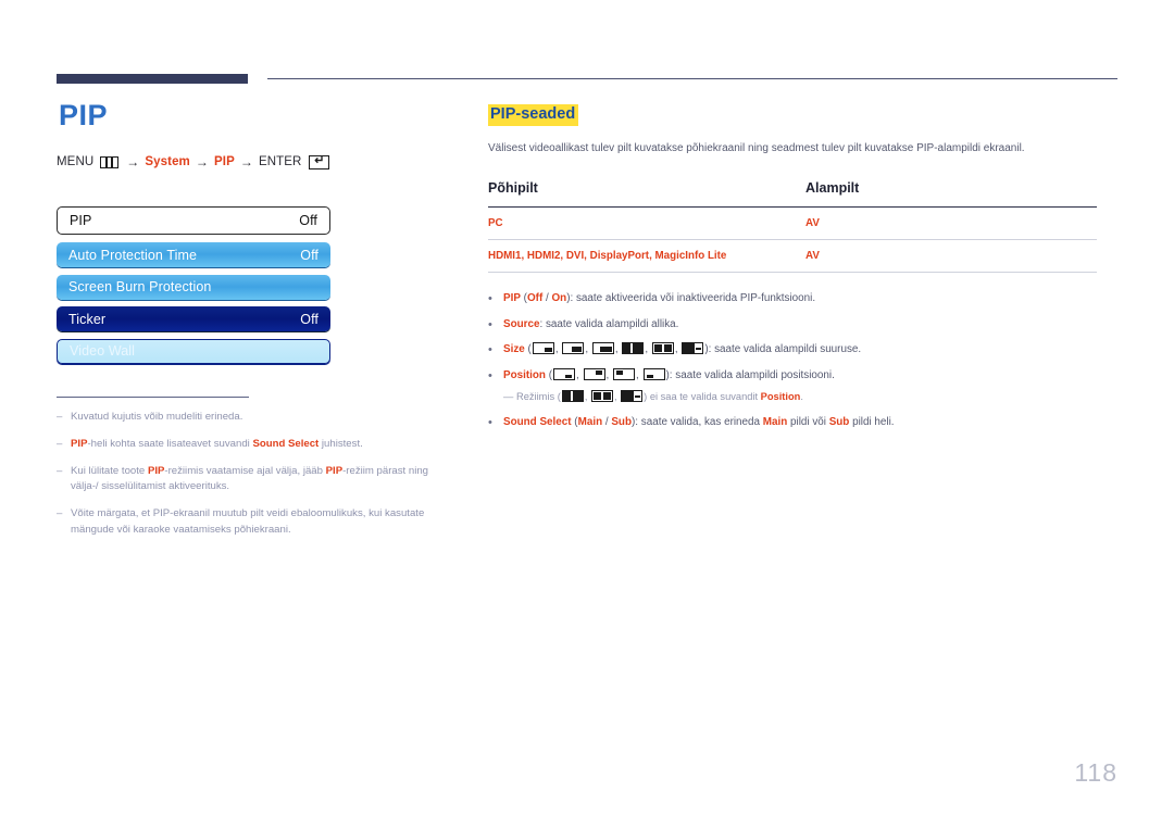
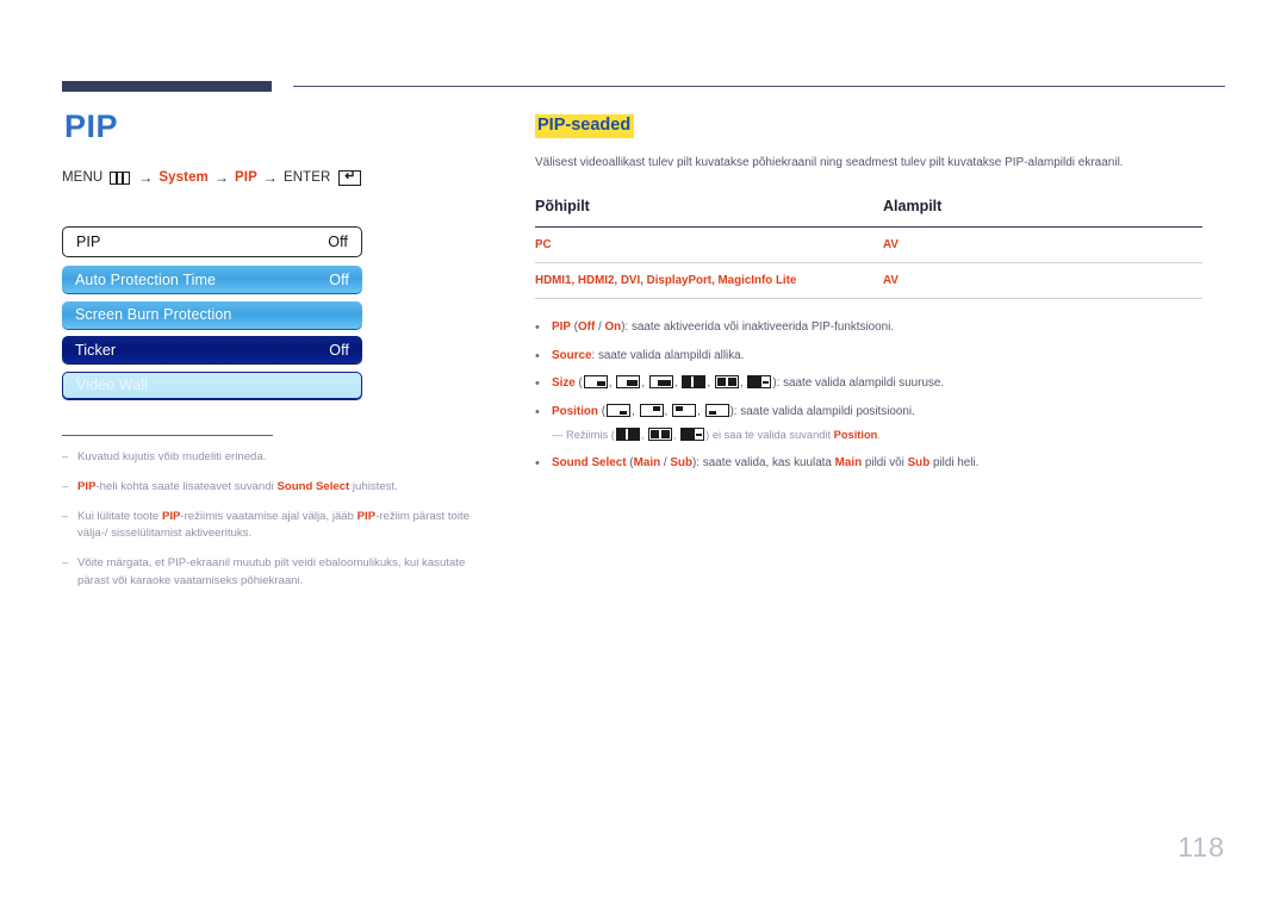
  PIP
  MENU
  →
  System
  →
  PIP
  →
  ENTER
  ↵
  PIP
  Off
  Auto Protection Time
  Off
  Screen Burn Protection
  Ticker
  Off
  Video Wall
  –
  Kuvatud kujutis võib mudeliti erineda.
  –
  PIP-heli kohta saate lisateavet suvandi Sound Select juhistest.
  –
- Kui lülitate toote PIP-režiimis vaatamise ajal välja, jääb PIP-režiim pärast ning välja-/ sisselülitamist aktiveerituks.
+ Kui lülitate toote PIP-režiimis vaatamise ajal välja, jääb PIP-režiim pärast toite välja-/ sisselülitamist aktiveerituks.
  –
- Võite märgata, et PIP-ekraanil muutub pilt veidi ebaloomulikuks, kui kasutate mängude või karaoke vaatamiseks põhiekraani.
+ Võite märgata, et PIP-ekraanil muutub pilt veidi ebaloomulikuks, kui kasutate pärast või karaoke vaatamiseks põhiekraani.
  PIP-seaded
  Välisest videoallikast tulev pilt kuvatakse põhiekraanil ning seadmest tulev pilt kuvatakse PIP-alampildi ekraanil.
  Põhipilt	Alampilt
  PC	AV
  HDMI1, HDMI2, DVI, DisplayPort, MagicInfo Lite	AV
  •
  PIP (Off / On): saate aktiveerida või inaktiveerida PIP-funktsiooni.
  •
  Source: saate valida alampildi allika.
  •
  Size ( , , , , , ): saate valida alampildi suuruse.
  •
  Position ( , , , ): saate valida alampildi positsiooni.
  —
  Režiimis ( , , ) ei saa te valida suvandit Position.
  •
- Sound Select (Main / Sub): saate valida, kas erineda Main pildi või Sub pildi heli.
+ Sound Select (Main / Sub): saate valida, kas kuulata Main pildi või Sub pildi heli.
  118
